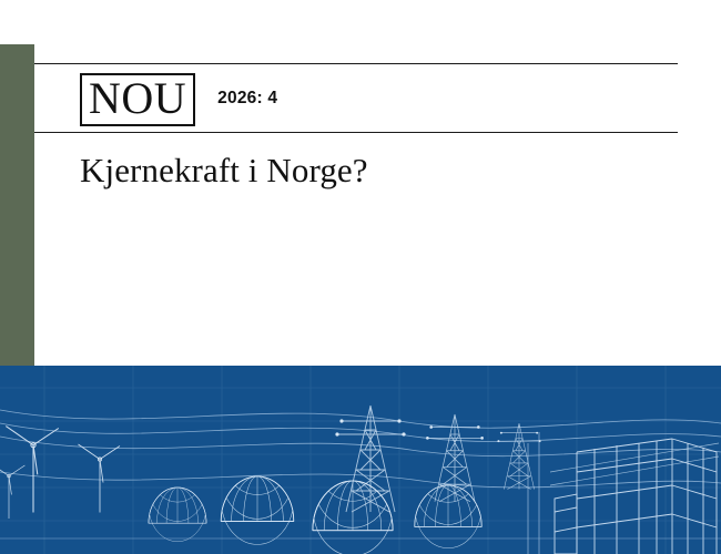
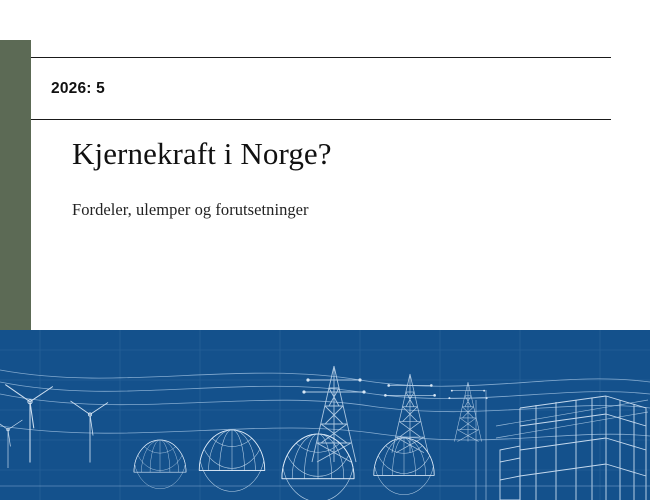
- NOU
- 2026: 4
+ 2026: 5
  Kjernekraft i Norge?
+ Fordeler, ulemper og forutsetninger
